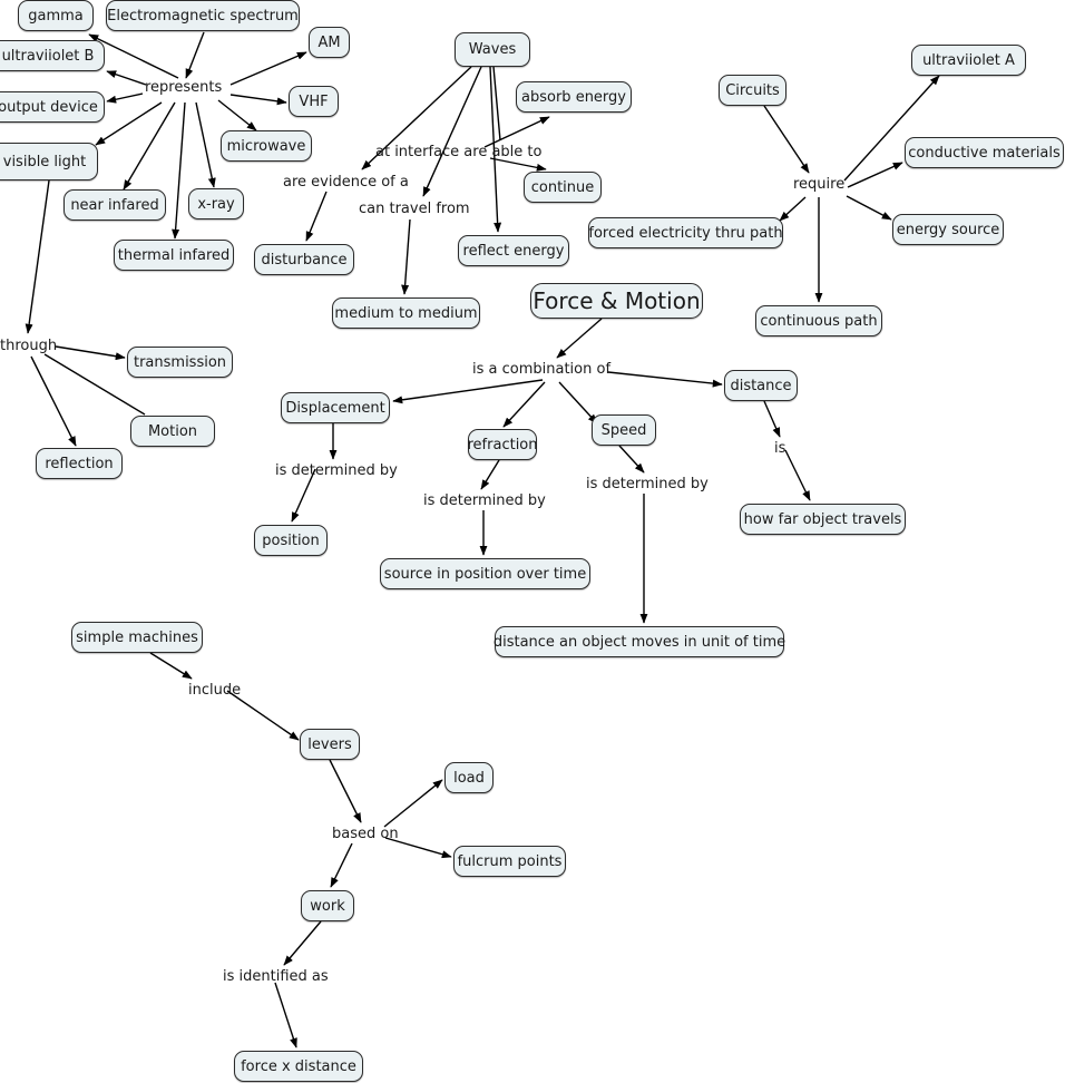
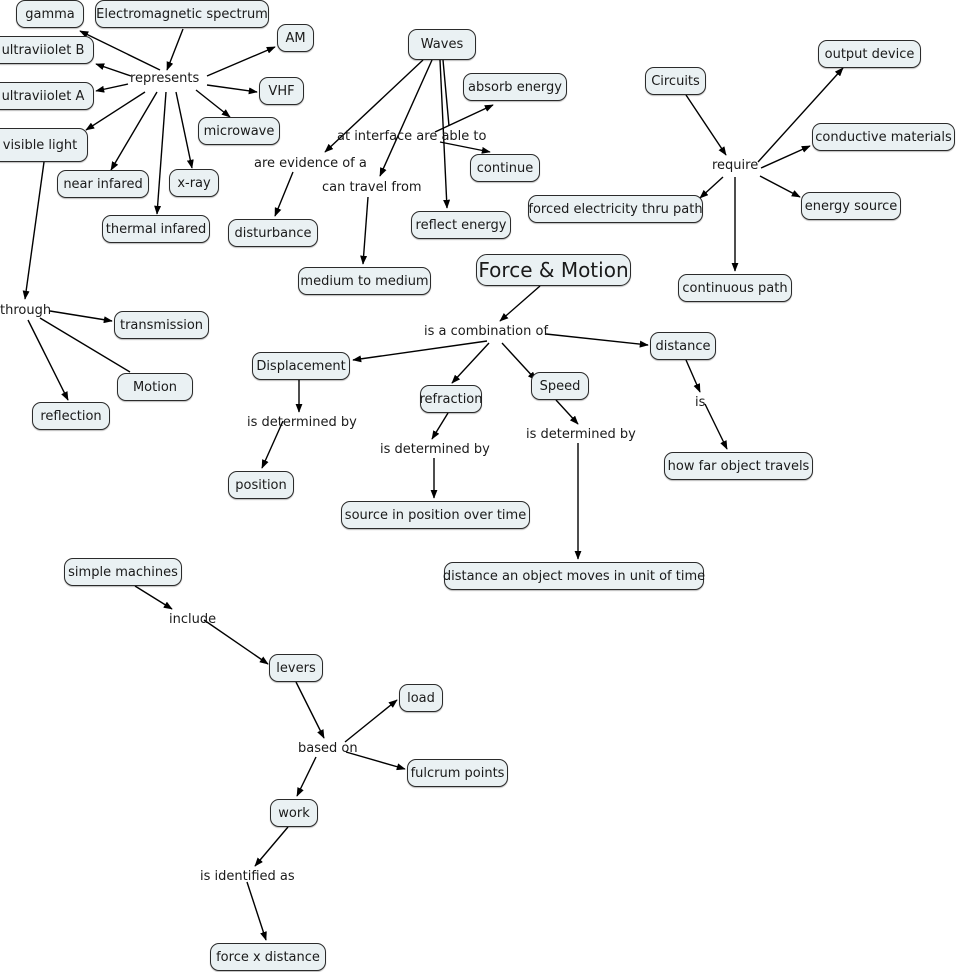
  gamma
  Electromagnetic spectrum
  AM
  ultraviiolet B
- output device
+ ultraviiolet A
  VHF
  microwave
  visible light
  near infared
  x-ray
  thermal infared
  Waves
  absorb energy
  continue
  disturbance
  reflect energy
  medium to medium
  Circuits
- ultraviiolet A
+ output device
  conductive materials
  energy source
  forced electricity thru path
  continuous path
  Force & Motion
  Displacement
  refraction
  Speed
  distance
  position
  source in position over time
  how far object travels
  distance an object moves in unit of time
  simple machines
  levers
  load
  fulcrum points
  work
  force x distance
  transmission
  Motion
  reflection
  represents
  at interface are able to
  are evidence of a
  can travel from
  require
  through
  is a combination of
  is determined by
  is determined by
  is determined by
  is
  include
  based on
  is identified as
